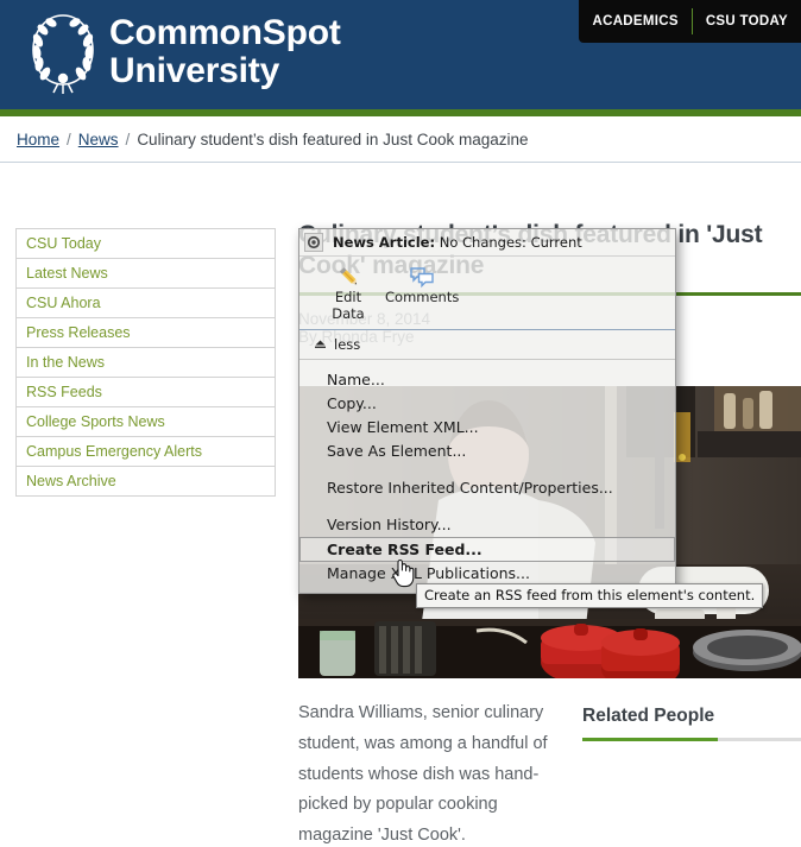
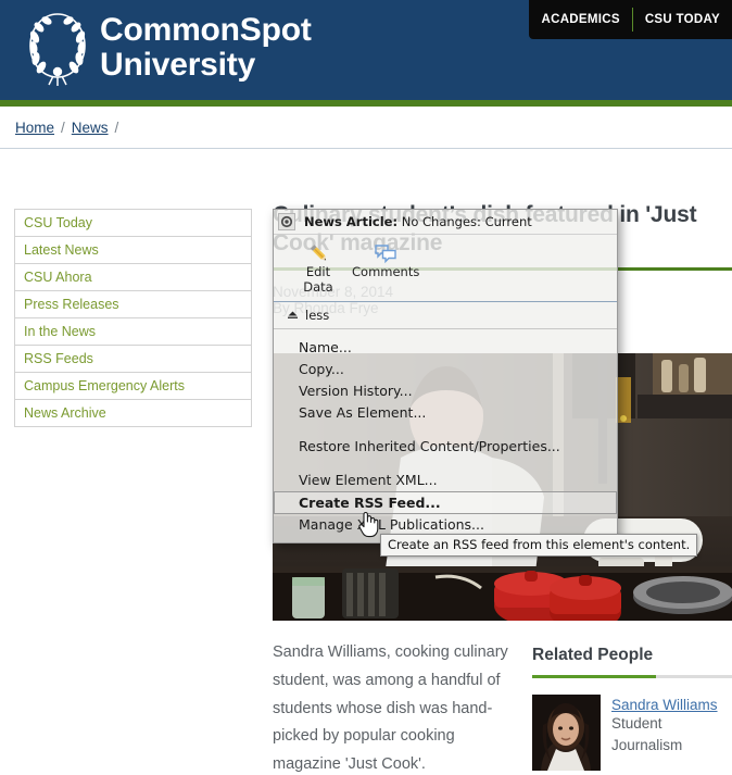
  CommonSpot
  University
  ACADEMICS
  CSU TODAY
  Home
  /
  News
  /
- Culinary student’s dish featured in Just Cook magazine
  CSU Today
  Latest News
  CSU Ahora
  Press Releases
  In the News
  RSS Feeds
- College Sports News
  Campus Emergency Alerts
  News Archive
  ulinary student’s dish featured in 'Just Cook' magazine
  November 8, 2014
  By Rhonda Frye
- Sandra Williams, senior culinary student, was among a handful of students whose dish was hand-picked by popular cooking magazine 'Just Cook'.
+ Sandra Williams, cooking culinary student, was among a handful of students whose dish was hand-picked by popular cooking magazine 'Just Cook'.
  Related People
+ Sandra Williams
+ Student
+ Journalism
  News Article: No Changes: Current
  Edit
  Data
  Comments
  less
  Name...
  Copy...
- View Element XML...
+ Version History...
  Save As Element...
  Restore Inherited Content/Properties...
- Version History...
+ View Element XML...
  Create RSS Feed...
  ManageL Publications...
  Create an RSS feed from this element's content.
